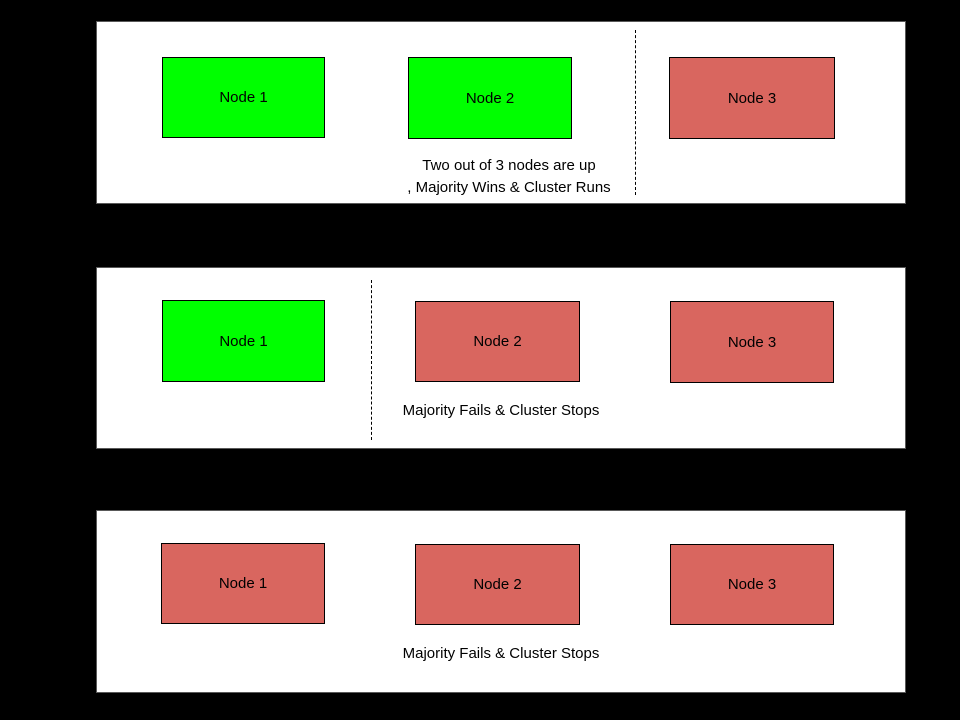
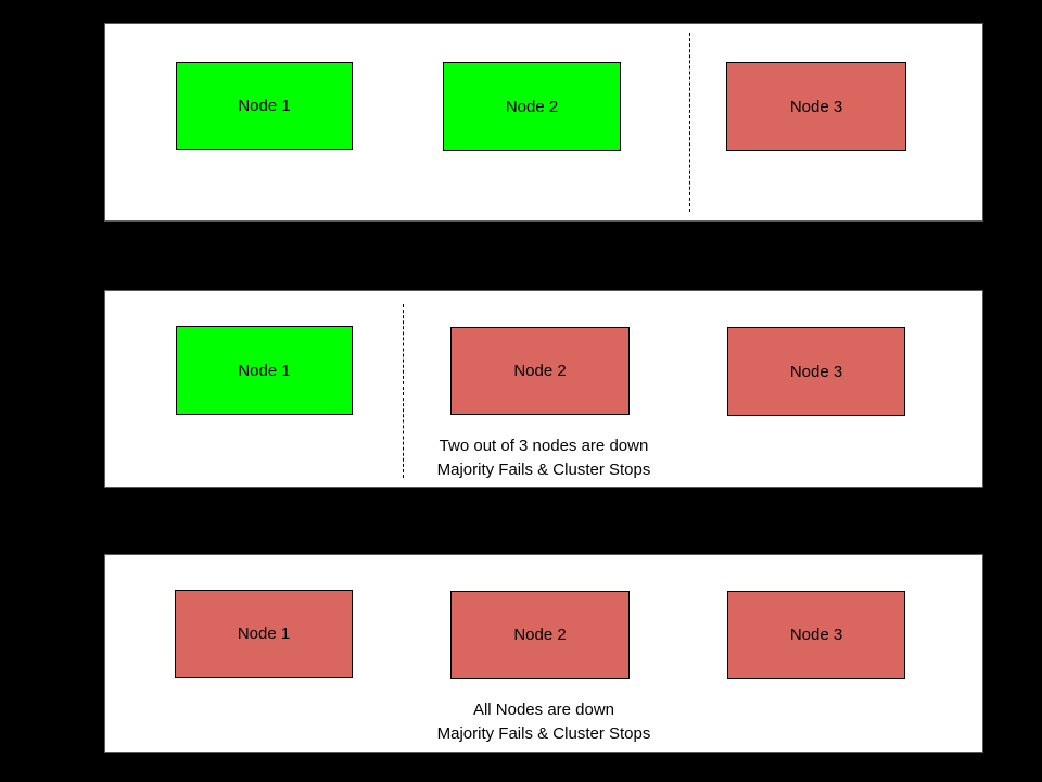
  Node 1
  Node 2
  Node 3
- Two out of 3 nodes are up
- , Majority Wins & Cluster Runs
  Node 1
  Node 2
  Node 3
+ Two out of 3 nodes are down
  Majority Fails & Cluster Stops
  Node 1
  Node 2
  Node 3
+ All Nodes are down
  Majority Fails & Cluster Stops
